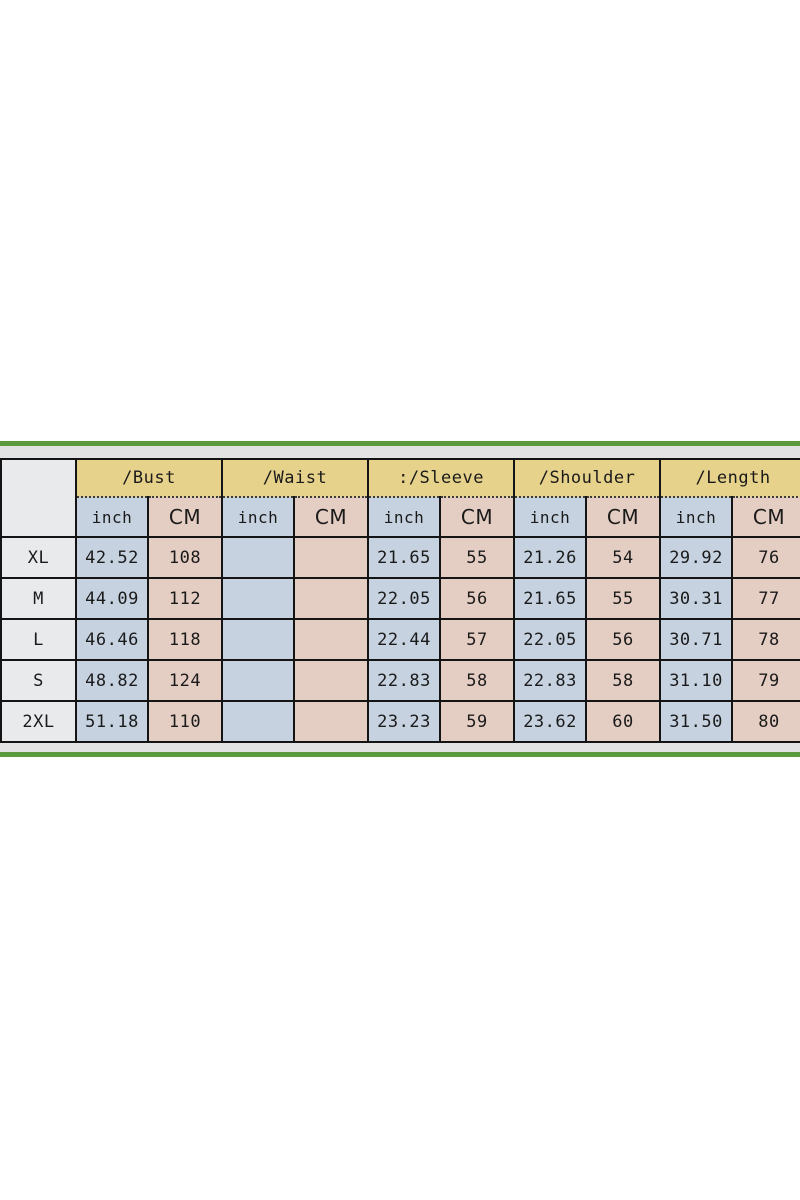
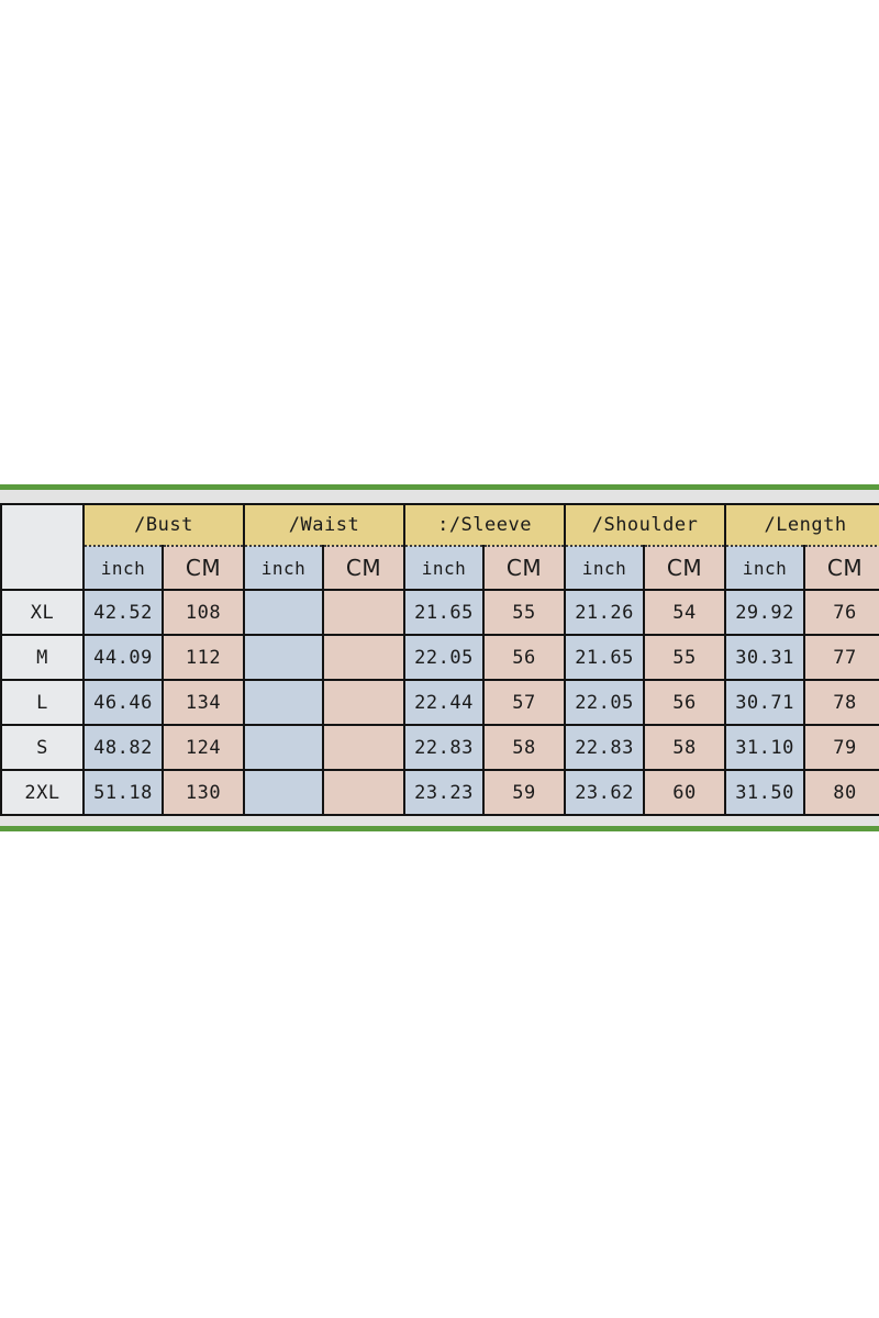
  	/Bust	/Waist	:/Sleeve	/Shoulder	/Length
  inch	CM	inch	CM	inch	CM	inch	CM	inch	CM
  XL	42.52	108			21.65	55	21.26	54	29.92	76
  M	44.09	112			22.05	56	21.65	55	30.31	77
- L	46.46	118			22.44	57	22.05	56	30.71	78
+ L	46.46	134			22.44	57	22.05	56	30.71	78
  S	48.82	124			22.83	58	22.83	58	31.10	79
- 2XL	51.18	110			23.23	59	23.62	60	31.50	80
+ 2XL	51.18	130			23.23	59	23.62	60	31.50	80
